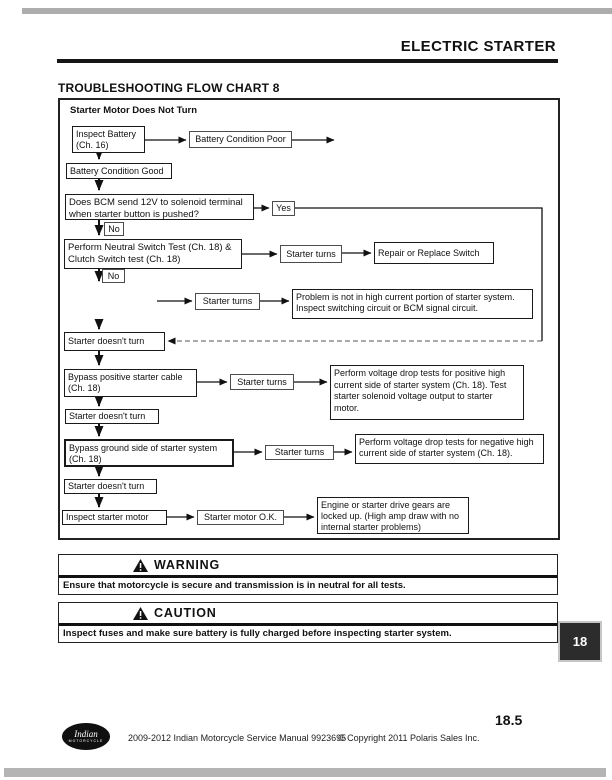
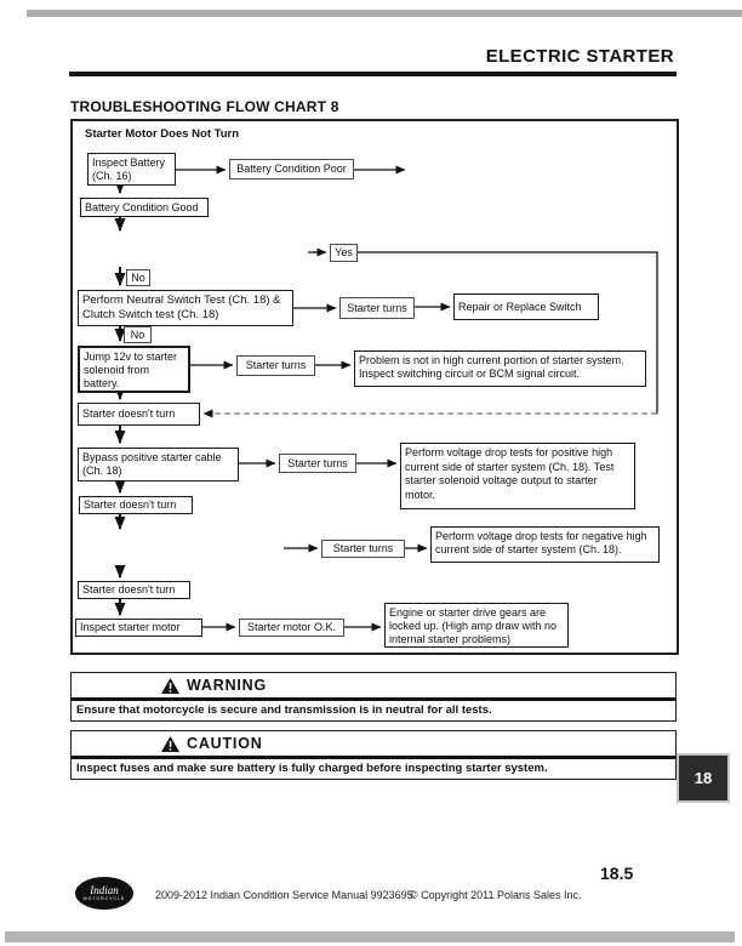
  ELECTRIC STARTER
  TROUBLESHOOTING FLOW CHART 8
  Starter Motor Does Not Turn
  Inspect Battery (Ch. 16)
  Battery Condition Poor
  Battery Condition Good
- Does BCM send 12V to solenoid terminal when starter button is pushed?
  Yes
  No
  Perform Neutral Switch Test (Ch. 18) & Clutch Switch test (Ch. 18)
  Starter turns
  Repair or Replace Switch
  No
+ Jump 12v to starter solenoid from battery.
  Starter turns
  Problem is not in high current portion of starter system. Inspect switching circuit or BCM signal circuit.
  Starter doesn't turn
  Bypass positive starter cable (Ch. 18)
  Starter turns
  Perform voltage drop tests for positive high current side of starter system (Ch. 18). Test starter solenoid voltage output to starter motor.
  Starter doesn't turn
- Bypass ground side of starter system (Ch. 18)
  Starter turns
  Perform voltage drop tests for negative high current side of starter system (Ch. 18).
  Starter doesn't turn
  Inspect starter motor
  Starter motor O.K.
  Engine or starter drive gears are locked up. (High amp draw with no internal starter problems)
  WARNING
  Ensure that motorcycle is secure and transmission is in neutral for all tests.
  CAUTION
  Inspect fuses and make sure battery is fully charged before inspecting starter system.
  18
  Indian
- 2009-2012 Indian Motorcycle Service Manual 9923695
+ 2009-2012 Indian Condition Service Manual 9923695
  © Copyright 2011 Polaris Sales Inc.
  18.5
